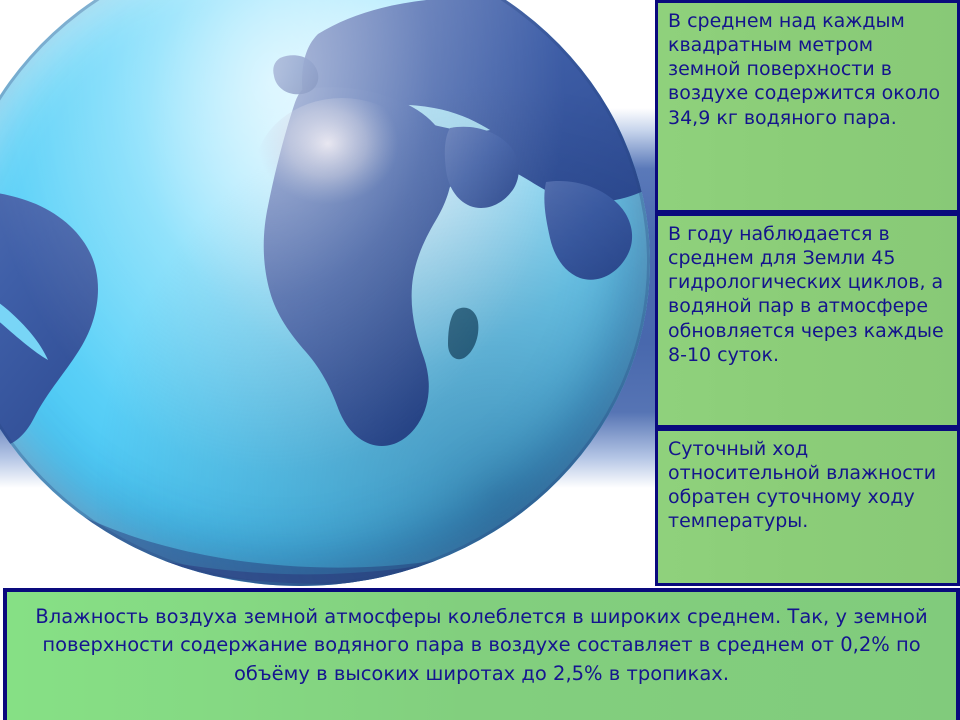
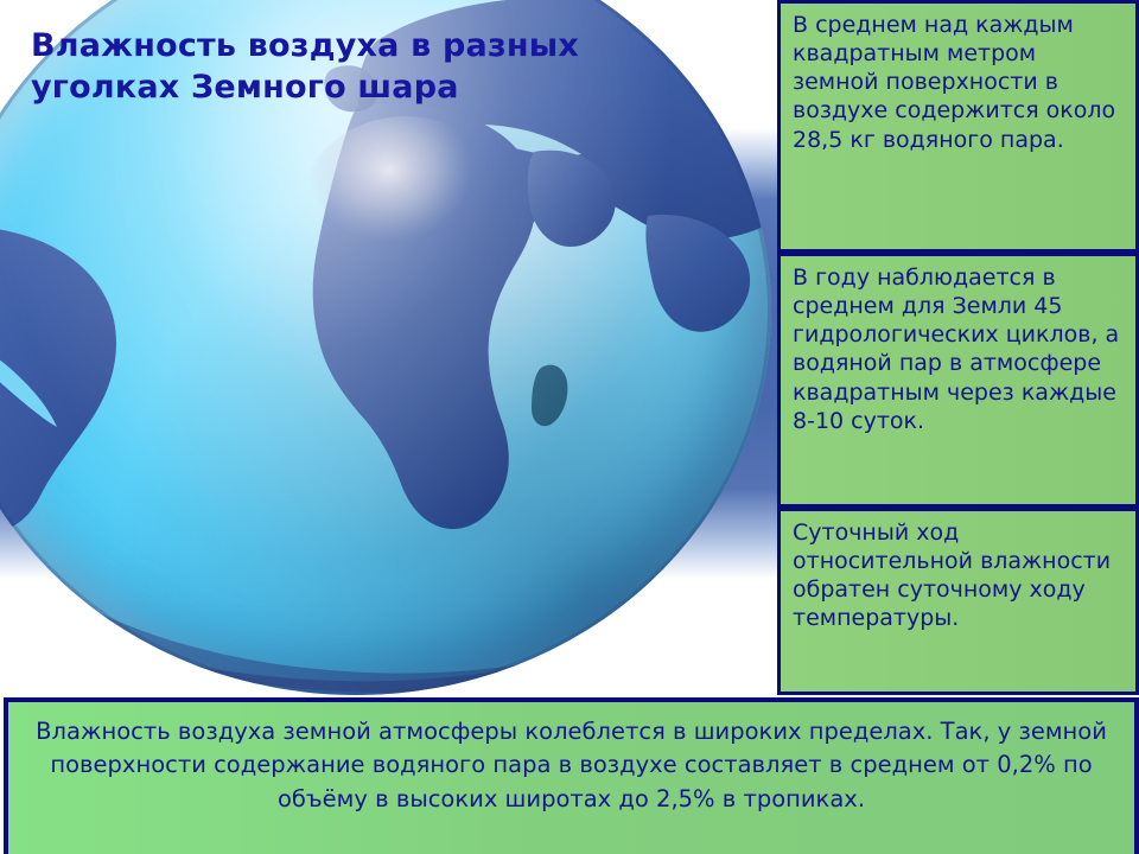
+ Влажность воздуха в разных
+ уголках Земного шара
- В среднем над каждым квадратным метром земной поверхности в воздухе содержится около 34,9 кг водяного пара.
+ В среднем над каждым квадратным метром земной поверхности в воздухе содержится около 28,5 кг водяного пара.
- В году наблюдается в среднем для Земли 45 гидрологических циклов, а водяной пар в атмосфере обновляется через каждые 8-10 суток.
+ В году наблюдается в среднем для Земли 45 гидрологических циклов, а водяной пар в атмосфере квадратным через каждые 8-10 суток.
  Суточный ход относительной влажности обратен суточному ходу температуры.
- Влажность воздуха земной атмосферы колеблется в широких среднем. Так, у земной поверхности содержание водяного пара в воздухе составляет в среднем от 0,2% по объёму в высоких широтах до 2,5% в тропиках.
+ Влажность воздуха земной атмосферы колеблется в широких пределах. Так, у земной поверхности содержание водяного пара в воздухе составляет в среднем от 0,2% по объёму в высоких широтах до 2,5% в тропиках.
